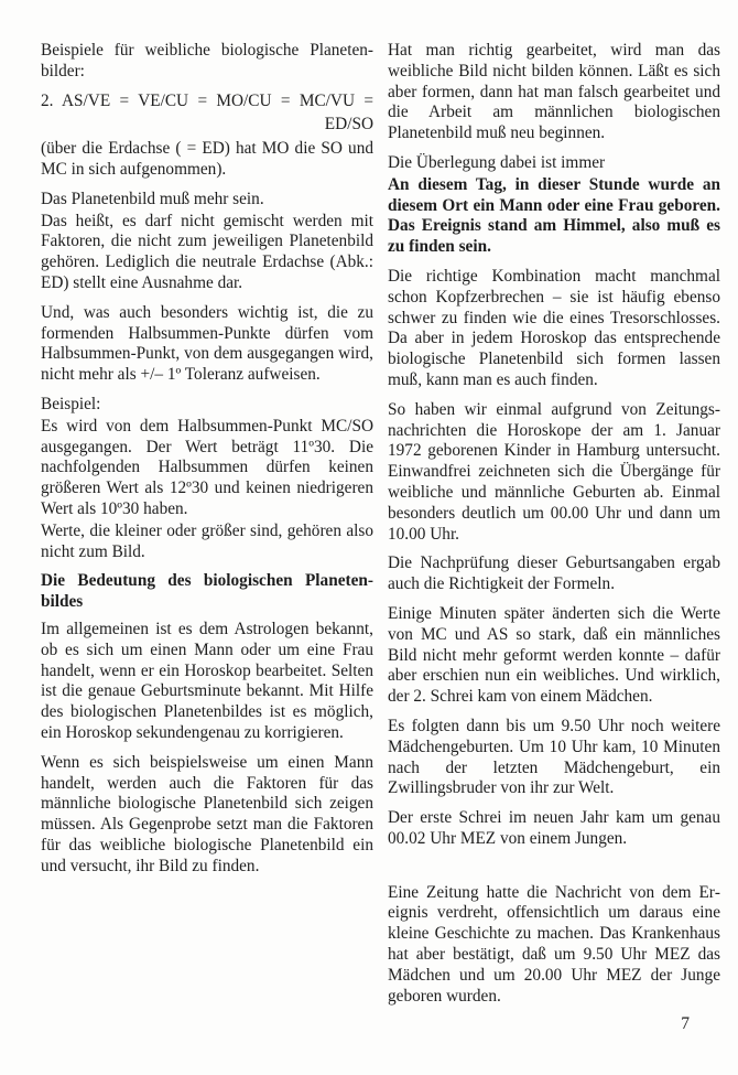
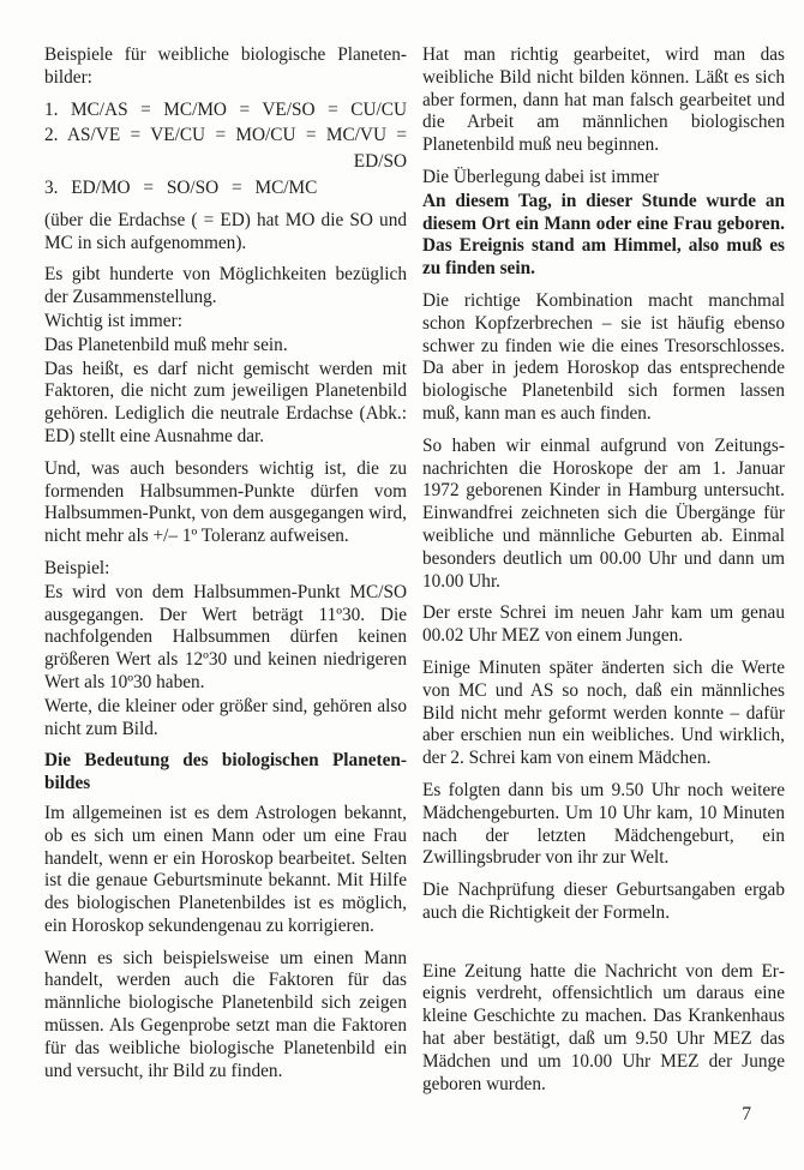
  Beispiele für weibliche biologische Planeten­bilder:
+ 1. MC/AS = MC/MO = VE/SO = CU/CU
  2. AS/VE = VE/CU = MO/CU = MC/VU =
  ED/SO
+ 3. ED/MO = SO/SO = MC/MC
  (über die Erdachse ( = ED) hat MO die SO und MC in sich aufgenommen).
+ Es gibt hunderte von Möglichkeiten bezüg­lich der Zusammenstellung.
+ Wichtig ist immer:
  Das Planetenbild muß mehr sein.
  Das heißt, es darf nicht gemischt werden mit Faktoren, die nicht zum jeweiligen Planeten­bild gehören. Lediglich die neutrale Erdachse (Abk.: ED) stellt eine Ausnahme dar.
  Und, was auch besonders wichtig ist, die zu formenden Halbsummen-Punkte dürfen vom Halbsummen-Punkt, von dem ausgegangen wird, nicht mehr als +/– 1º Toleranz aufwei­sen.
  Beispiel:
  Es wird von dem Halbsummen-Punkt MC/SO ausgegangen. Der Wert beträgt 11º30. Die nachfolgenden Halbsummen dürfen keinen größeren Wert als 12º30 und keinen niedri­geren Wert als 10º30 haben.
  Werte, die kleiner oder größer sind, gehören also nicht zum Bild.
  Die Bedeutung des biologischen Planeten­bildes
  Im allgemeinen ist es dem Astrologen be­kannt, ob es sich um einen Mann oder um eine Frau handelt, wenn er ein Horoskop bearbeitet. Selten ist die genaue Geburts­minute bekannt. Mit Hilfe des biologischen Planetenbildes ist es möglich, ein Horoskop sekundengenau zu korrigieren.
  Wenn es sich beispielsweise um einen Mann handelt, werden auch die Faktoren für das männliche biologische Planetenbild sich zei­gen müssen. Als Gegenprobe setzt man die Faktoren für das weibliche biologische Pla­netenbild ein und versucht, ihr Bild zu finden.
  Hat man richtig gearbeitet, wird man das weibliche Bild nicht bilden können. Läßt es sich aber formen, dann hat man falsch gearbeitet und die Arbeit am männlichen bio­logischen Planetenbild muß neu beginnen.
  Die Überlegung dabei ist immer
  An diesem Tag, in dieser Stunde wurde an diesem Ort ein Mann oder eine Frau geboren. Das Ereignis stand am Himmel, also muß es zu finden sein.
  Die richtige Kombination macht manchmal schon Kopfzerbrechen – sie ist häufig eben­so schwer zu finden wie die eines Tresor­schlosses. Da aber in jedem Horoskop das entsprechende biologische Planetenbild sich formen lassen muß, kann man es auch finden.
  So haben wir einmal aufgrund von Zeitungs­nachrichten die Horoskope der am 1. Januar 1972 geborenen Kinder in Hamburg unter­sucht. Einwandfrei zeichneten sich die Über­gänge für weibliche und männliche Geburten ab. Einmal besonders deutlich um 00.00 Uhr und dann um 10.00 Uhr.
- Die Nachprüfung dieser Geburtsangaben er­gab auch die Richtigkeit der Formeln.
+ Der erste Schrei im neuen Jahr kam um ge­nau 00.02 Uhr MEZ von einem Jungen.
- Einige Minuten später änderten sich die Werte von MC und AS so stark, daß ein männliches Bild nicht mehr geformt werden konnte – dafür aber erschien nun ein weibliches. Und wirklich, der 2. Schrei kam von einem Mäd­chen.
+ Einige Minuten später änderten sich die Werte von MC und AS so noch, daß ein männliches Bild nicht mehr geformt werden konnte – dafür aber erschien nun ein weibliches. Und wirklich, der 2. Schrei kam von einem Mäd­chen.
  Es folgten dann bis um 9.50 Uhr noch weitere Mädchengeburten. Um 10 Uhr kam, 10 Mi­nuten nach der letzten Mädchengeburt, ein Zwillingsbruder von ihr zur Welt.
- Der erste Schrei im neuen Jahr kam um ge­nau 00.02 Uhr MEZ von einem Jungen.
+ Die Nachprüfung dieser Geburtsangaben er­gab auch die Richtigkeit der Formeln.
- Eine Zeitung hatte die Nachricht von dem Er­eignis verdreht, offensichtlich um daraus eine kleine Geschichte zu machen. Das Kran­kenhaus hat aber bestätigt, daß um 9.50 Uhr MEZ das Mädchen und um 20.00 Uhr MEZ der Junge geboren wurden.
+ Eine Zeitung hatte die Nachricht von dem Er­eignis verdreht, offensichtlich um daraus eine kleine Geschichte zu machen. Das Kran­kenhaus hat aber bestätigt, daß um 9.50 Uhr MEZ das Mädchen und um 10.00 Uhr MEZ der Junge geboren wurden.
  7
